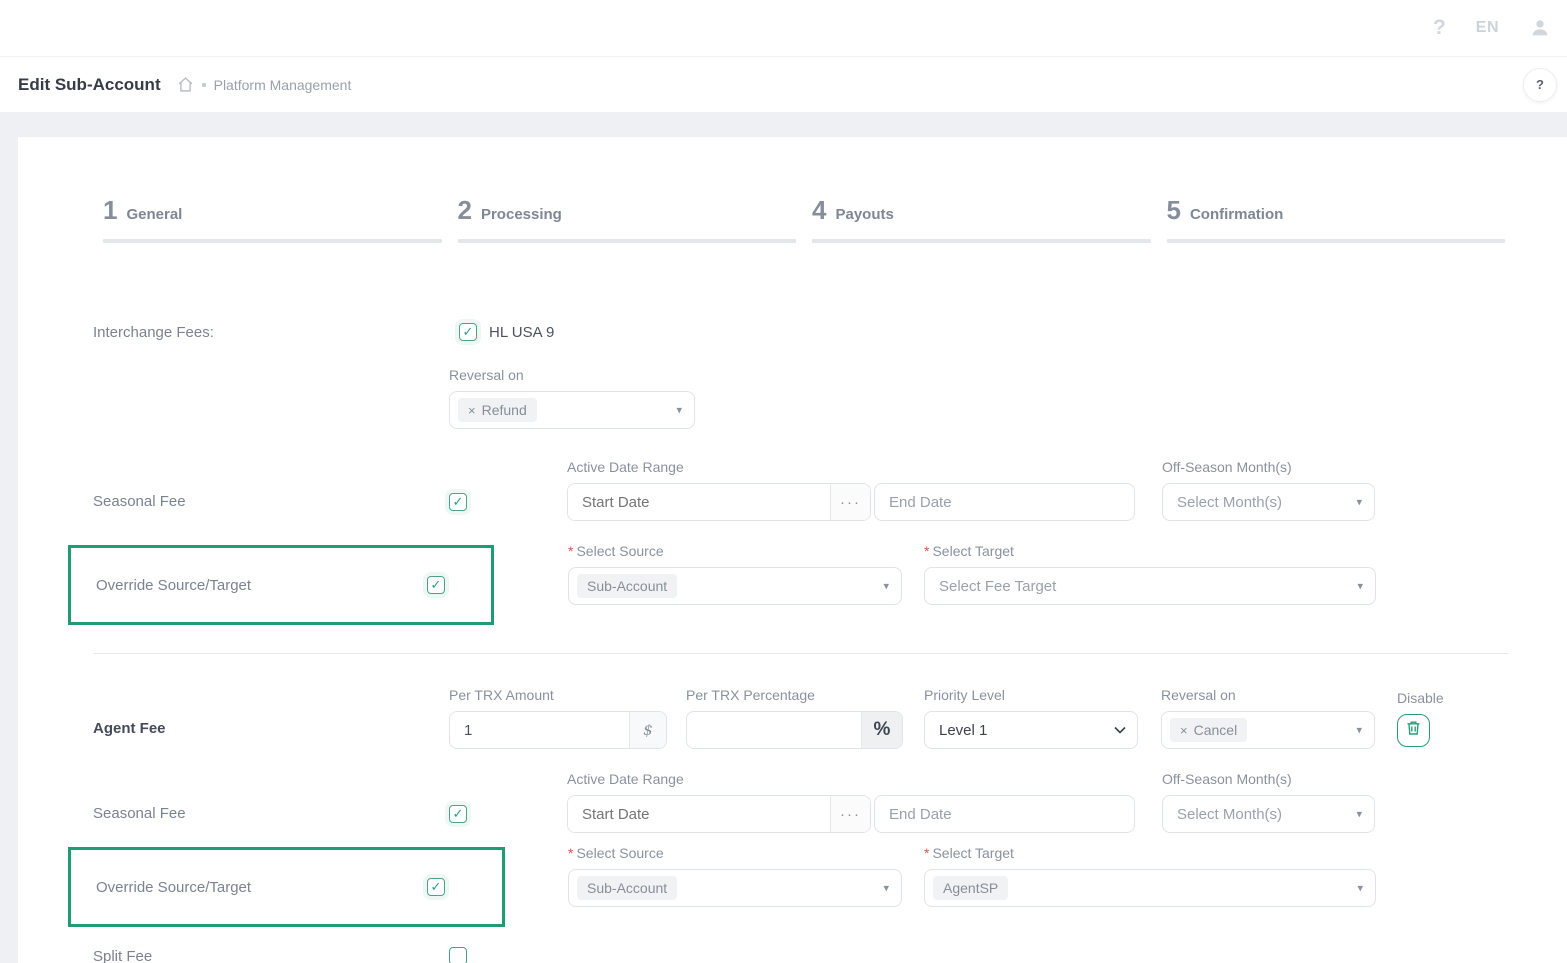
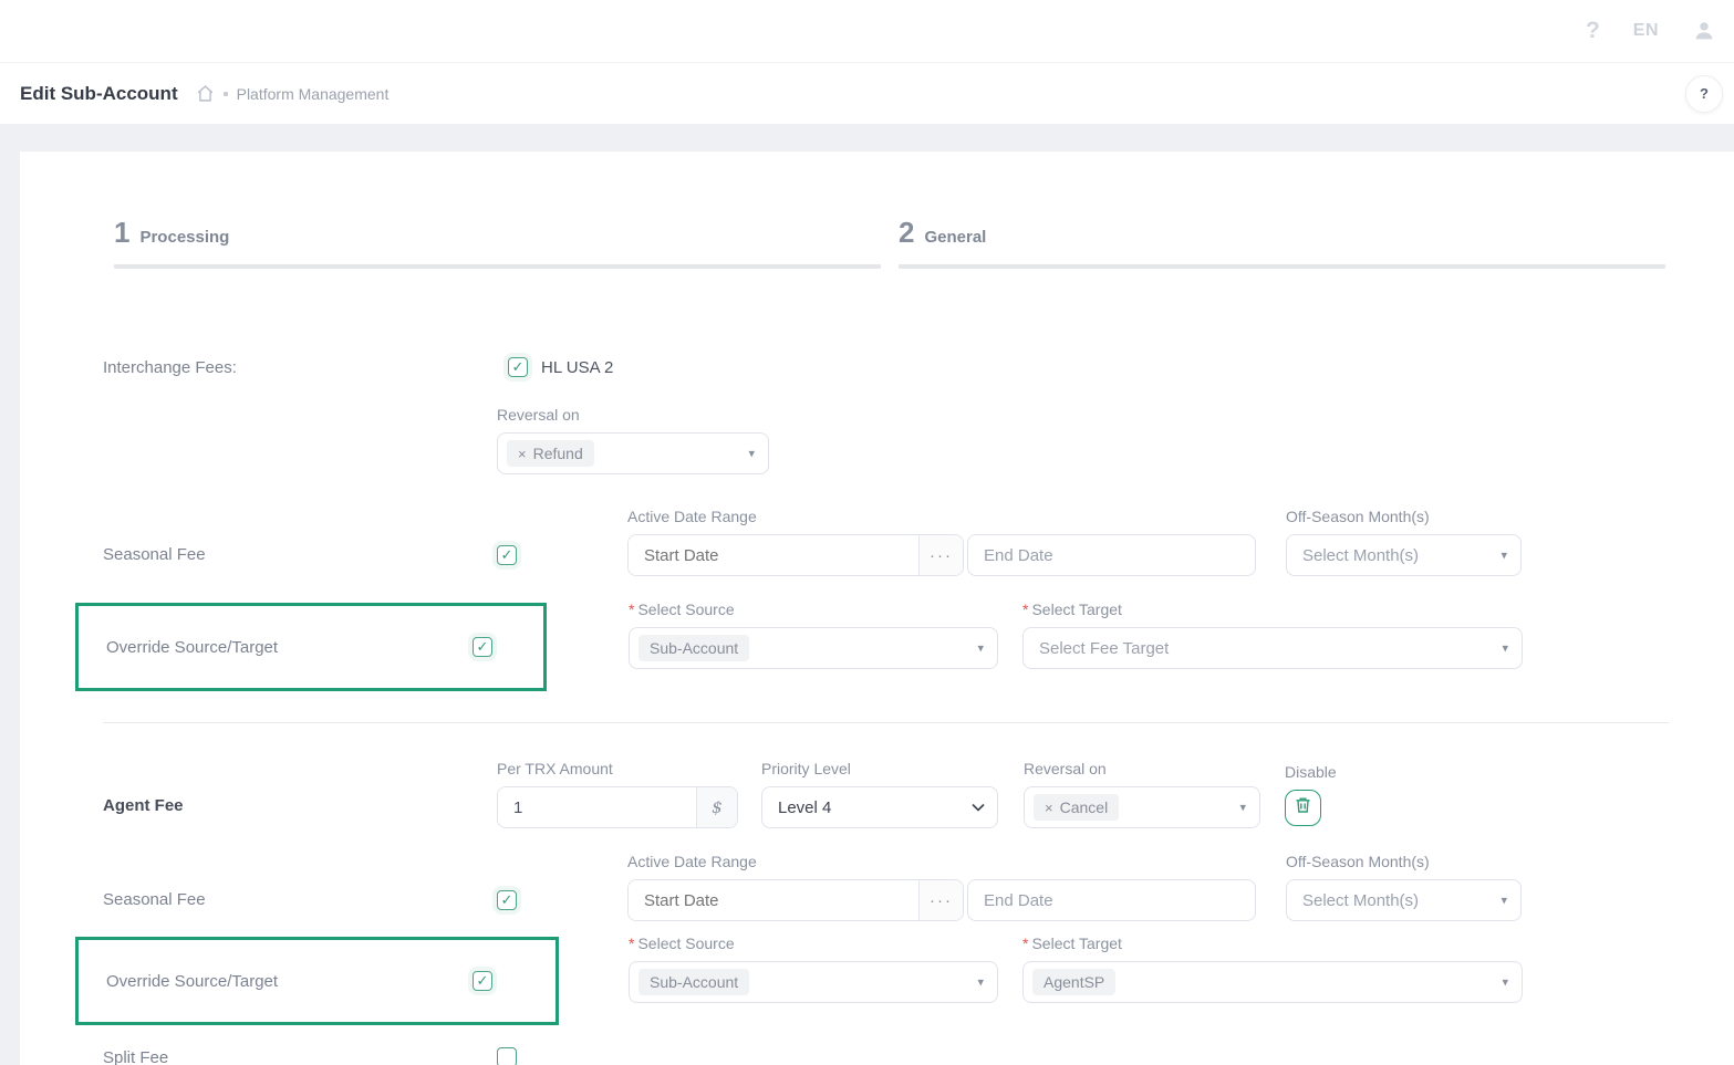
  ?
  EN
  Edit Sub-Account
  Platform Management
  ?
  1
- General
+ Processing
  2
- Processing
+ General
- 4
- Payouts
- 5
- Confirmation
  Interchange Fees:
  ✓
- HL USA 9
+ HL USA 2
  Reversal on
  ×
  Refund
  ▾
  Seasonal Fee
  ✓
  Active Date Range
  Start Date
  ···
  End Date
  Off-Season Month(s)
  Select Month(s)
  ▾
  Override Source/Target
  ✓
  * Select Source
  Sub-Account
  ▾
  * Select Target
  Select Fee Target
  ▾
  Agent Fee
  Per TRX Amount
  1
  $
- Per TRX Percentage
- %
  Priority Level
- Level 1
+ Level 4
  Reversal on
  ×
  Cancel
  ▾
  Disable
  Seasonal Fee
  ✓
  Active Date Range
  Start Date
  ···
  End Date
  Off-Season Month(s)
  Select Month(s)
  ▾
  Override Source/Target
  ✓
  * Select Source
  Sub-Account
  ▾
  * Select Target
  AgentSP
  ▾
  Split Fee
